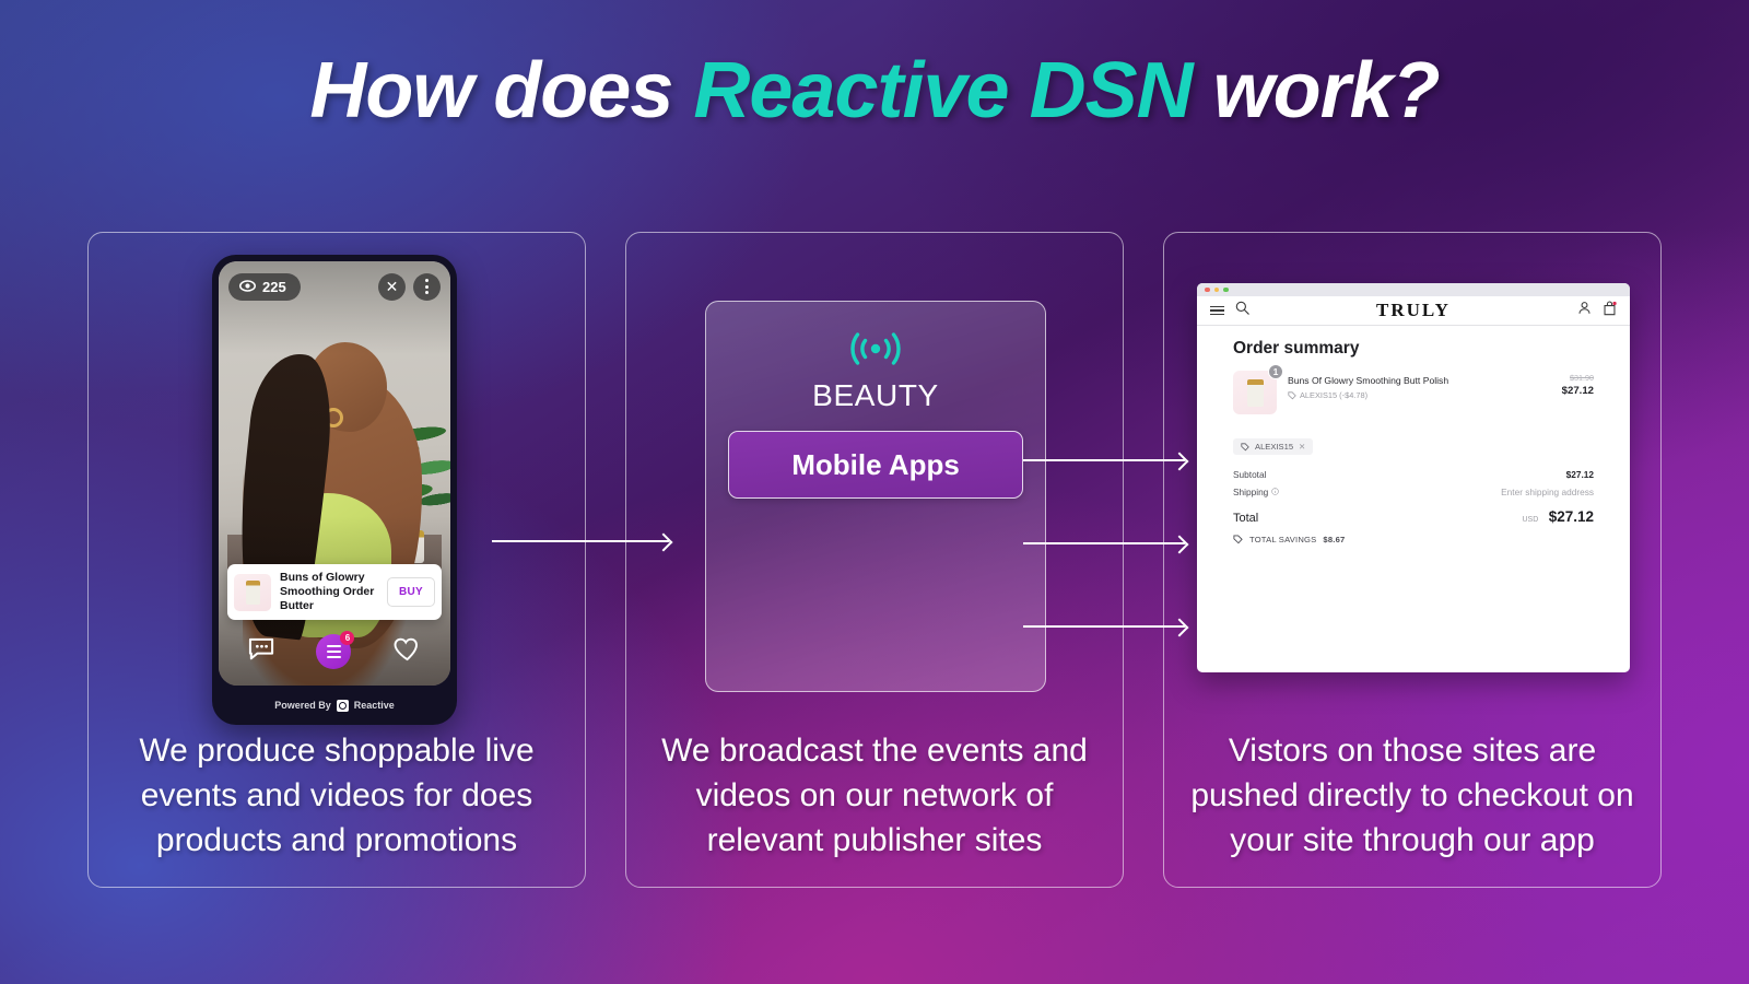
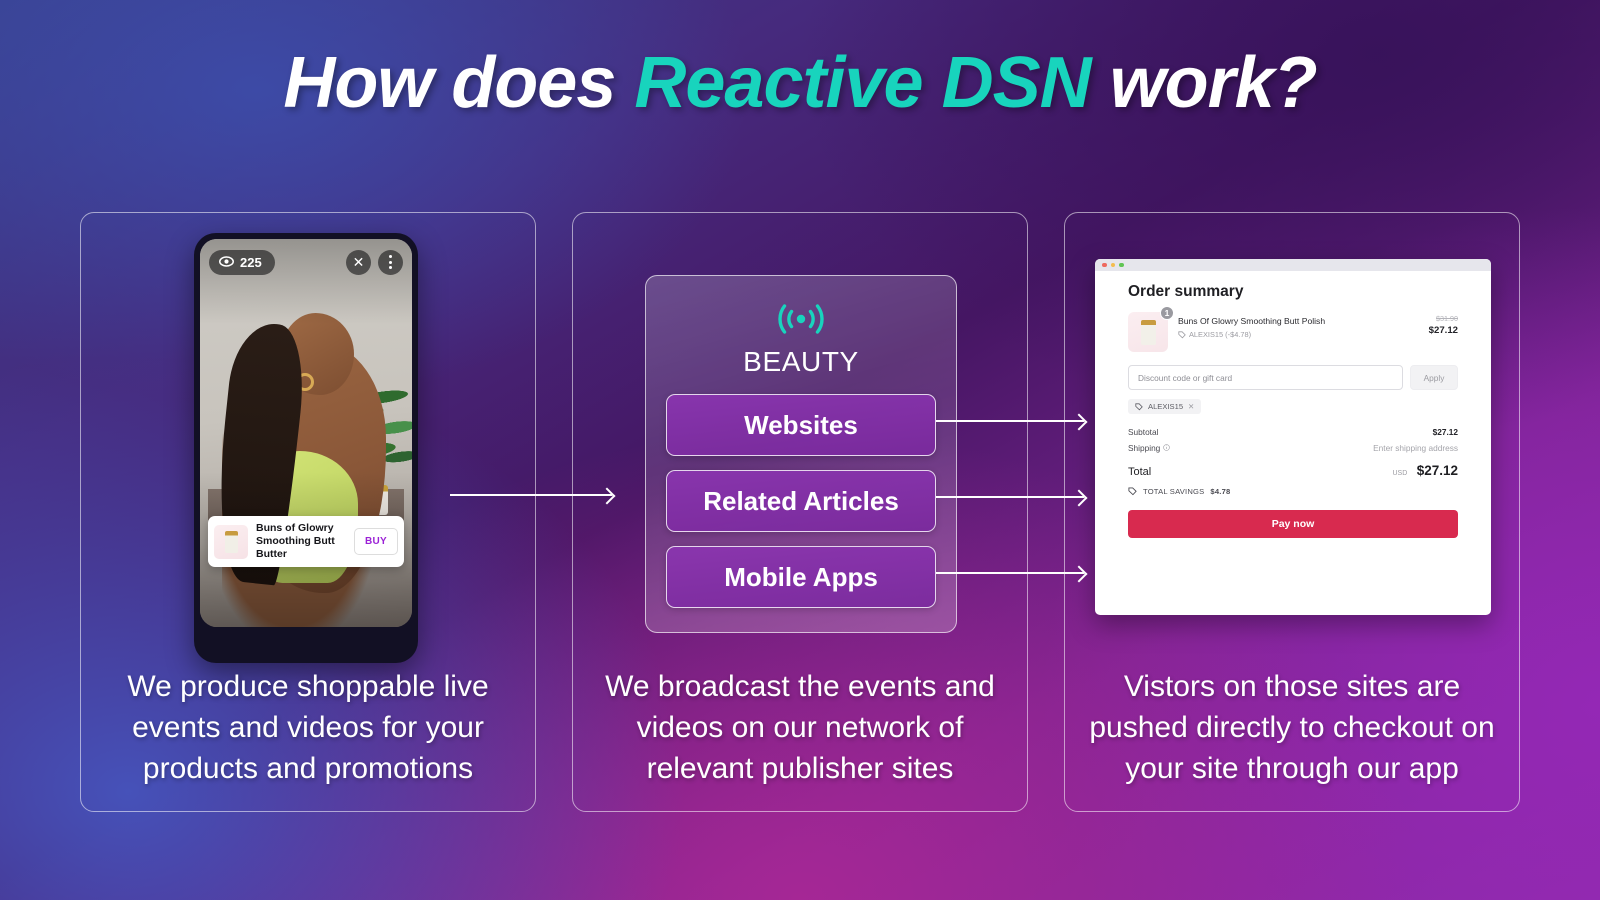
  How does Reactive DSN work?
  225
  ✕
- Buns of Glowry Smoothing Order Butter
+ Buns of Glowry Smoothing Butt Butter
  BUY
- 6
- Powered By
- Reactive
- We produce shoppable live events and videos for does products and promotions
+ We produce shoppable live events and videos for your products and promotions
  BEAUTY
+ Websites
+ Related Articles
  Mobile Apps
  We broadcast the events and videos on our network of relevant publisher sites
- TRULY
  Order summary
  1
  Buns Of Glowry Smoothing Butt Polish
  ALEXIS15 (-$4.78)
  $31.90
  $27.12
+ Discount code or gift card
+ Apply
  ALEXIS15
  ✕
  Subtotal
  $27.12
  Shipping
  Enter shipping address
  Total
  TOTAL SAVINGS
- $8.67
+ $4.78
+ Pay now
  Vistors on those sites are pushed directly to checkout on your site through our app
